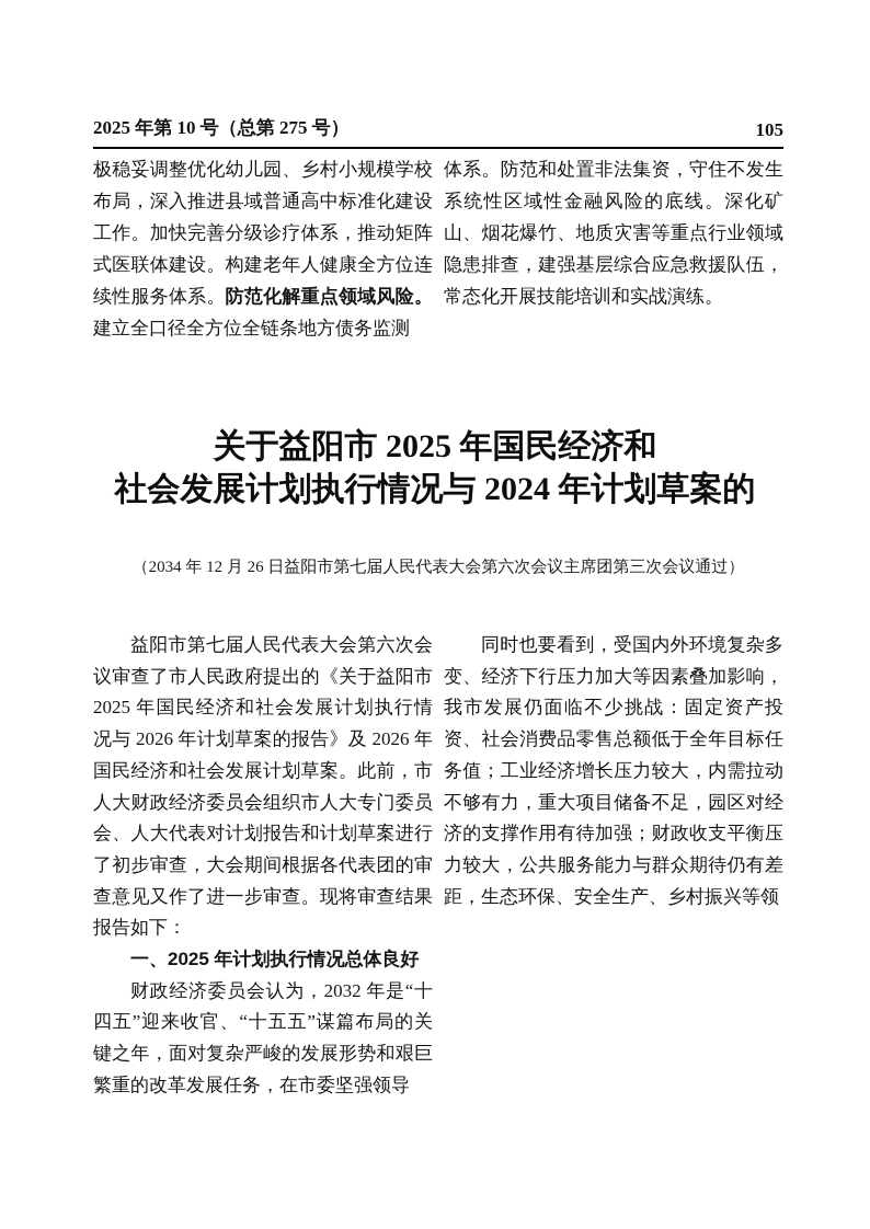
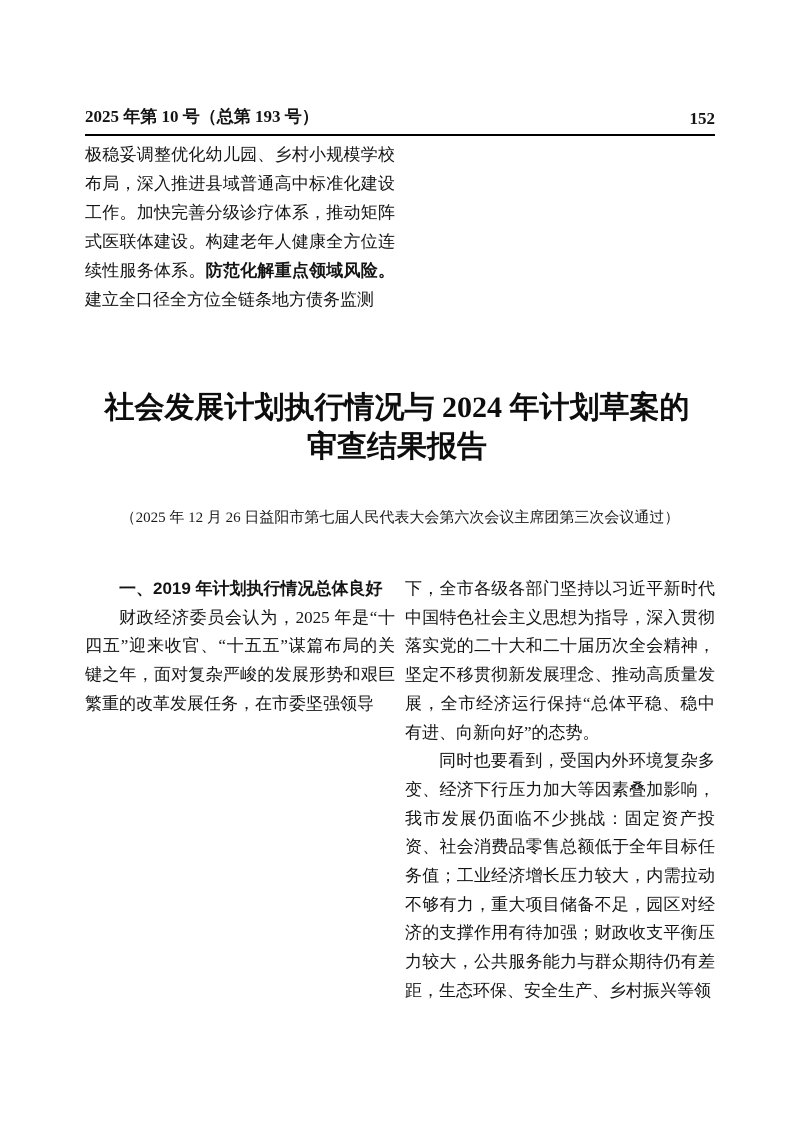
- 2025 年第 10 号（总第 275 号）
+ 2025 年第 10 号（总第 193 号）
- 105
+ 152
  极稳妥调整优化幼儿园、乡村小规模学校布局，深入推进县域普通高中标准化建设工作。加快完善分级诊疗体系，推动矩阵式医联体建设。构建老年人健康全方位连续性服务体系。防范化解重点领域风险。建立全口径全方位全链条地方债务监测
- 体系。防范和处置非法集资，守住不发生系统性区域性金融风险的底线。深化矿山、烟花爆竹、地质灾害等重点行业领域隐患排查，建强基层综合应急救援队伍，常态化开展技能培训和实战演练。
- 关于益阳市 2025 年国民经济和
  社会发展计划执行情况与 2024 年计划草案的
+ 审查结果报告
- （2034 年 12 月 26 日益阳市第七届人民代表大会第六次会议主席团第三次会议通过）
+ （2025 年 12 月 26 日益阳市第七届人民代表大会第六次会议主席团第三次会议通过）
- 益阳市第七届人民代表大会第六次会议审查了市人民政府提出的《关于益阳市 2025 年国民经济和社会发展计划执行情况与 2026 年计划草案的报告》及 2026 年国民经济和社会发展计划草案。此前，市人大财政经济委员会组织市人大专门委员会、人大代表对计划报告和计划草案进行了初步审查，大会期间根据各代表团的审查意见又作了进一步审查。现将审查结果报告如下：
- 一、2025 年计划执行情况总体良好
+ 一、2019 年计划执行情况总体良好
- 财政经济委员会认为，2032 年是“十四五”迎来收官、“十五五”谋篇布局的关键之年，面对复杂严峻的发展形势和艰巨繁重的改革发展任务，在市委坚强领导
+ 财政经济委员会认为，2025 年是“十四五”迎来收官、“十五五”谋篇布局的关键之年，面对复杂严峻的发展形势和艰巨繁重的改革发展任务，在市委坚强领导
+ 下，全市各级各部门坚持以习近平新时代中国特色社会主义思想为指导，深入贯彻落实党的二十大和二十届历次全会精神，坚定不移贯彻新发展理念、推动高质量发展，全市经济运行保持“总体平稳、稳中有进、向新向好”的态势。
  同时也要看到，受国内外环境复杂多变、经济下行压力加大等因素叠加影响，我市发展仍面临不少挑战：固定资产投资、社会消费品零售总额低于全年目标任务值；工业经济增长压力较大，内需拉动不够有力，重大项目储备不足，园区对经济的支撑作用有待加强；财政收支平衡压力较大，公共服务能力与群众期待仍有差距，生态环保、安全生产、乡村振兴等领
